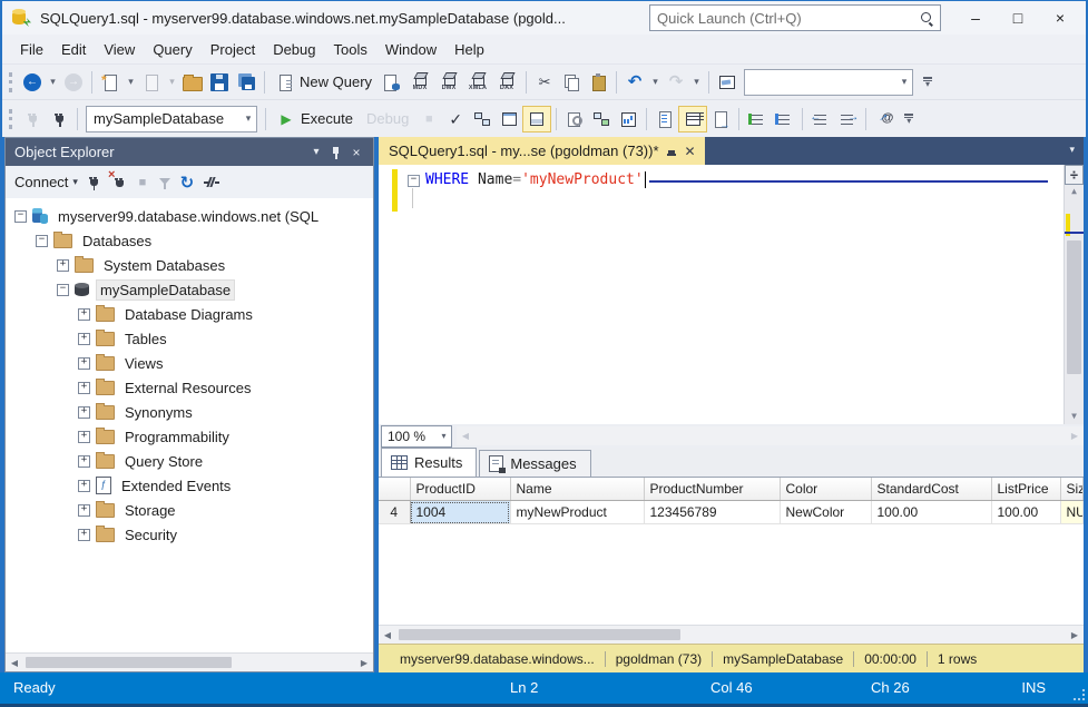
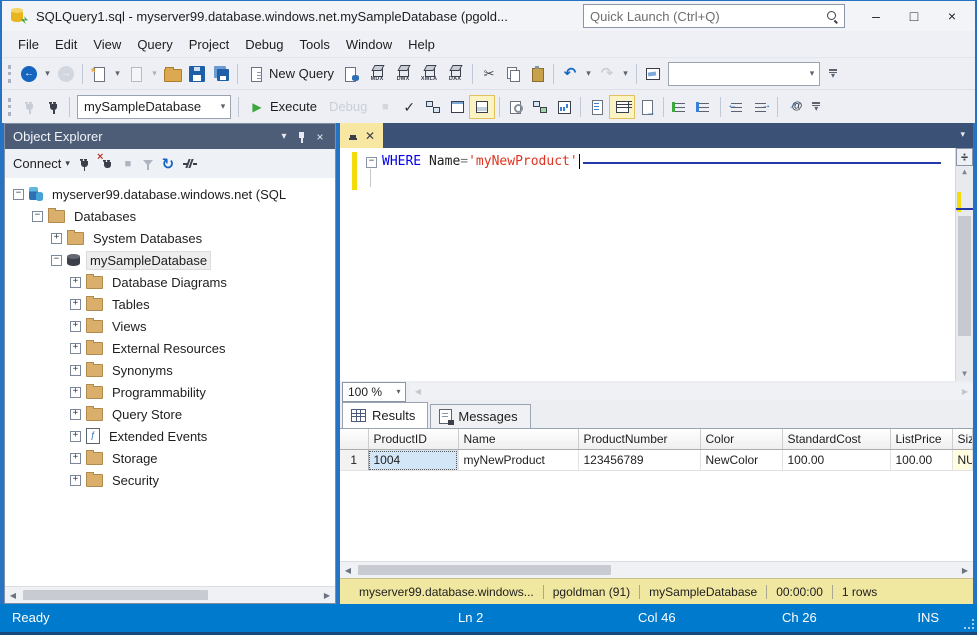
  SQLQuery1.sql - myserver99.database.windows.net.mySampleDatabase (pgold...
  Quick Launch (Ctrl+Q)
  –
  □
  ×
  File
  Edit
  View
  Query
  Project
  Debug
  Tools
  Window
  Help
  ▾
  ▾
  ▾
  New Query
  ▾
  ▾
  ▾
  ▾
  mySampleDatabase
  ▾
  Execute
  Debug
  ▾
  Object Explorer
  ▾
  ×
  Connect
  ▾
  −
  myserver99.database.windows.net (SQL
  −
  Databases
  +
  System Databases
  −
  mySampleDatabase
  +
  Database Diagrams
  +
  Tables
  +
  Views
  +
  External Resources
  +
  Synonyms
  +
  Programmability
  +
  Query Store
  +
  Extended Events
  +
  Storage
  +
  Security
  ◀
  ▶
- SQLQuery1.sql - my...se (pgoldman (73))*
  ✕
  ▾
  −
  WHERE
  Name
  =
  'myNewProduct'
  ▲
  ▼
  100 %
  ▾
  ◀
  ▶
  Results
  Messages
  	ProductID	Name	ProductNumber	Color	StandardCost	ListPrice	Siz
- 4	1004	myNewProduct	123456789	NewColor	100.00	100.00	NU
+ 1	1004	myNewProduct	123456789	NewColor	100.00	100.00	NU
  ◀
  ▶
  myserver99.database.windows...
- pgoldman (73)
+ pgoldman (91)
  mySampleDatabase
  00:00:00
  1 rows
  Ready
  Ln 2
  Col 46
  Ch 26
  INS
